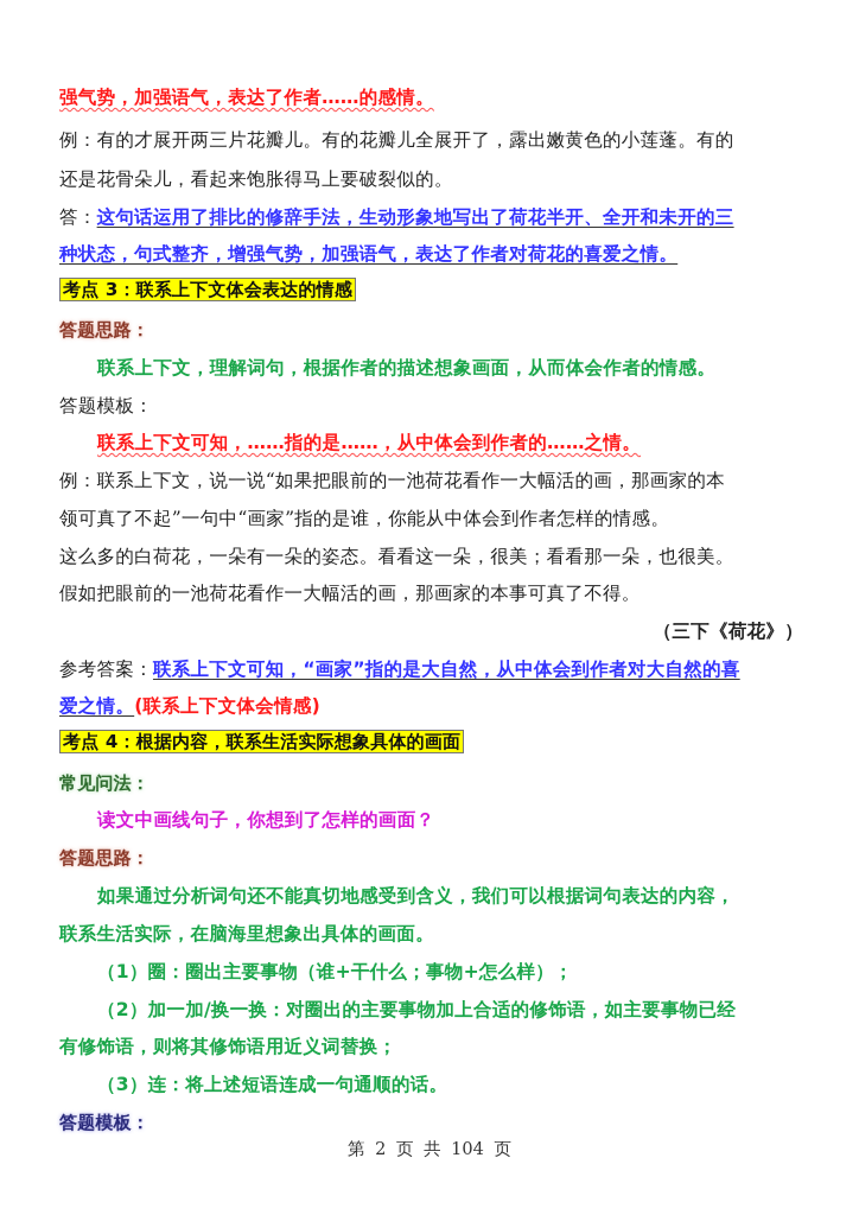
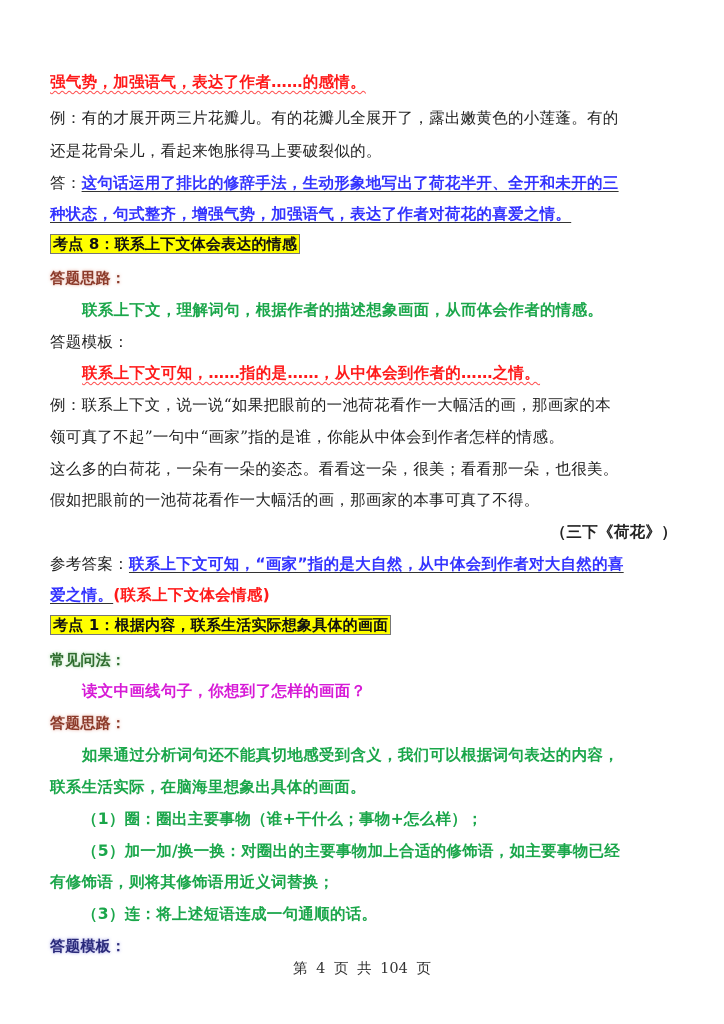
  强气势，加强语气，表达了作者……的感情。
  例：有的才展开两三片花瓣儿。有的花瓣儿全展开了，露出嫩黄色的小莲蓬。有的
  还是花骨朵儿，看起来饱胀得马上要破裂似的。
  答：这句话运用了排比的修辞手法，生动形象地写出了荷花半开、全开和未开的三
  种状态，句式整齐，增强气势，加强语气，表达了作者对荷花的喜爱之情。
- 考点 3：联系上下文体会表达的情感
+ 考点 8：联系上下文体会表达的情感
  答题思路：
  联系上下文，理解词句，根据作者的描述想象画面，从而体会作者的情感。
  答题模板：
  联系上下文可知，……指的是……，从中体会到作者的……之情。
  例：联系上下文，说一说“如果把眼前的一池荷花看作一大幅活的画，那画家的本
  领可真了不起”一句中“画家”指的是谁，你能从中体会到作者怎样的情感。
  这么多的白荷花，一朵有一朵的姿态。看看这一朵，很美；看看那一朵，也很美。
  假如把眼前的一池荷花看作一大幅活的画，那画家的本事可真了不得。
  （三下《荷花》）
  参考答案：联系上下文可知，“画家”指的是大自然，从中体会到作者对大自然的喜
  爱之情。(联系上下文体会情感)
- 考点 4：根据内容，联系生活实际想象具体的画面
+ 考点 1：根据内容，联系生活实际想象具体的画面
  常见问法：
  读文中画线句子，你想到了怎样的画面？
  答题思路：
  如果通过分析词句还不能真切地感受到含义，我们可以根据词句表达的内容，
  联系生活实际，在脑海里想象出具体的画面。
  （1）圈：圈出主要事物（谁+干什么；事物+怎么样）；
- （2）加一加/换一换：对圈出的主要事物加上合适的修饰语，如主要事物已经
+ （5）加一加/换一换：对圈出的主要事物加上合适的修饰语，如主要事物已经
  有修饰语，则将其修饰语用近义词替换；
  （3）连：将上述短语连成一句通顺的话。
  答题模板：
- 第 2 页 共 104 页
+ 第 4 页 共 104 页
